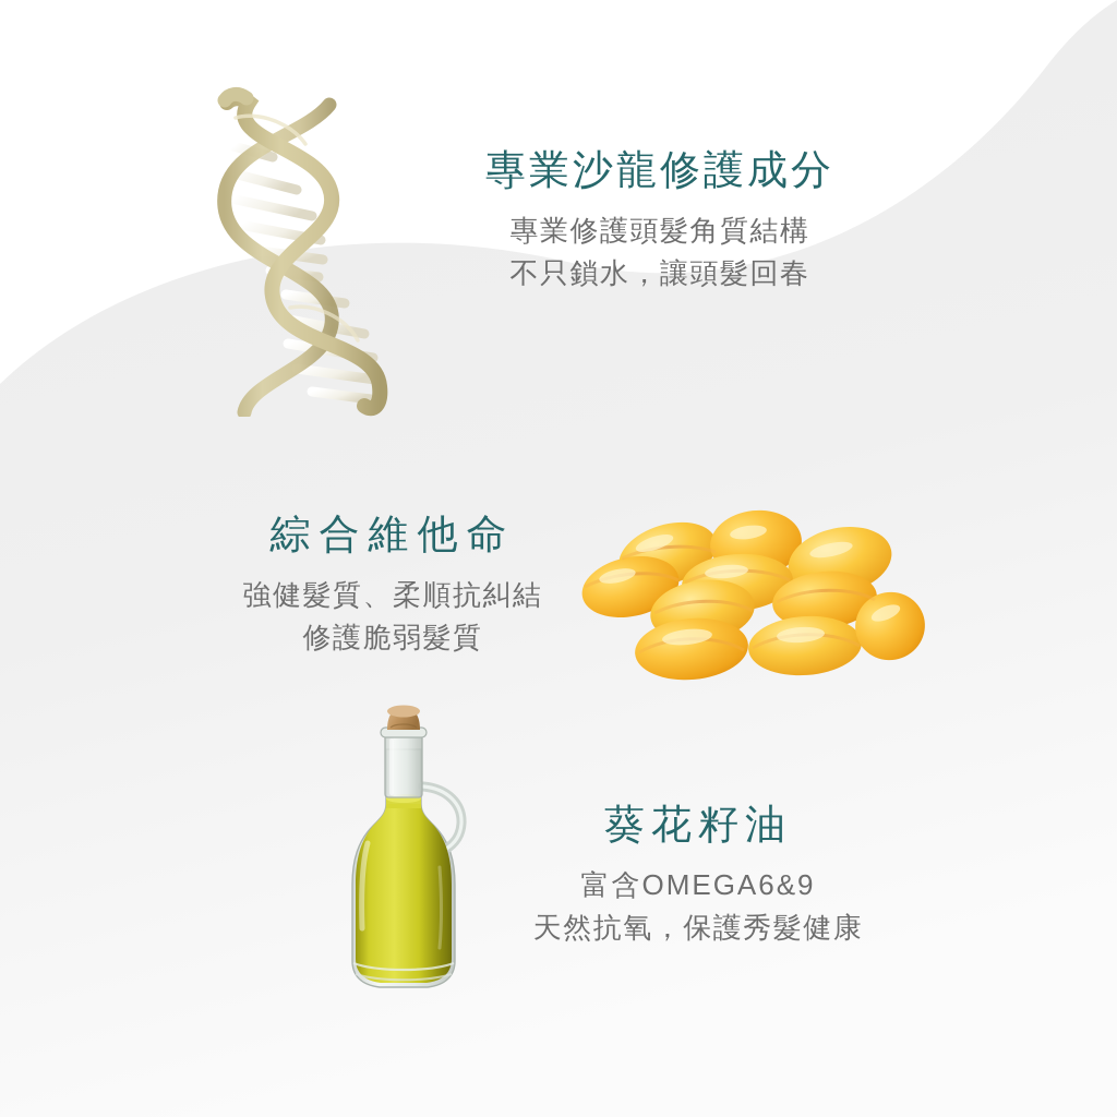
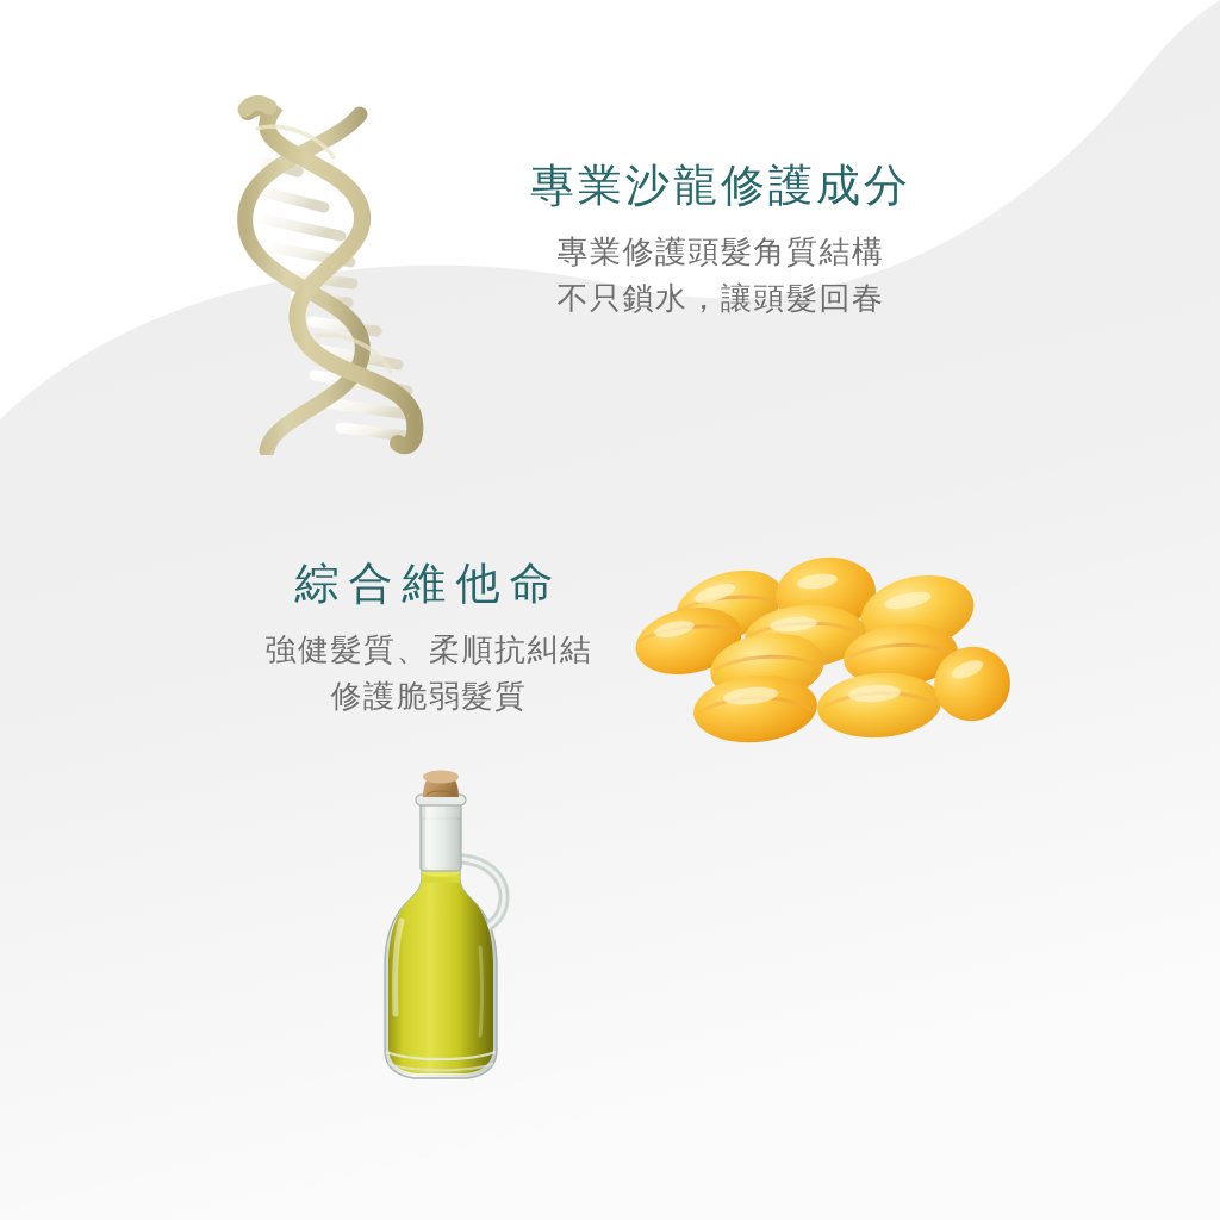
  專業沙龍修護成分
  專業修護頭髮角質結構
  不只鎖水，讓頭髮回春
  綜合維他命
  強健髮質、柔順抗糾結
  修護脆弱髮質
- 葵花籽油
- 富含OMEGA6&9
- 天然抗氧，保護秀髮健康
